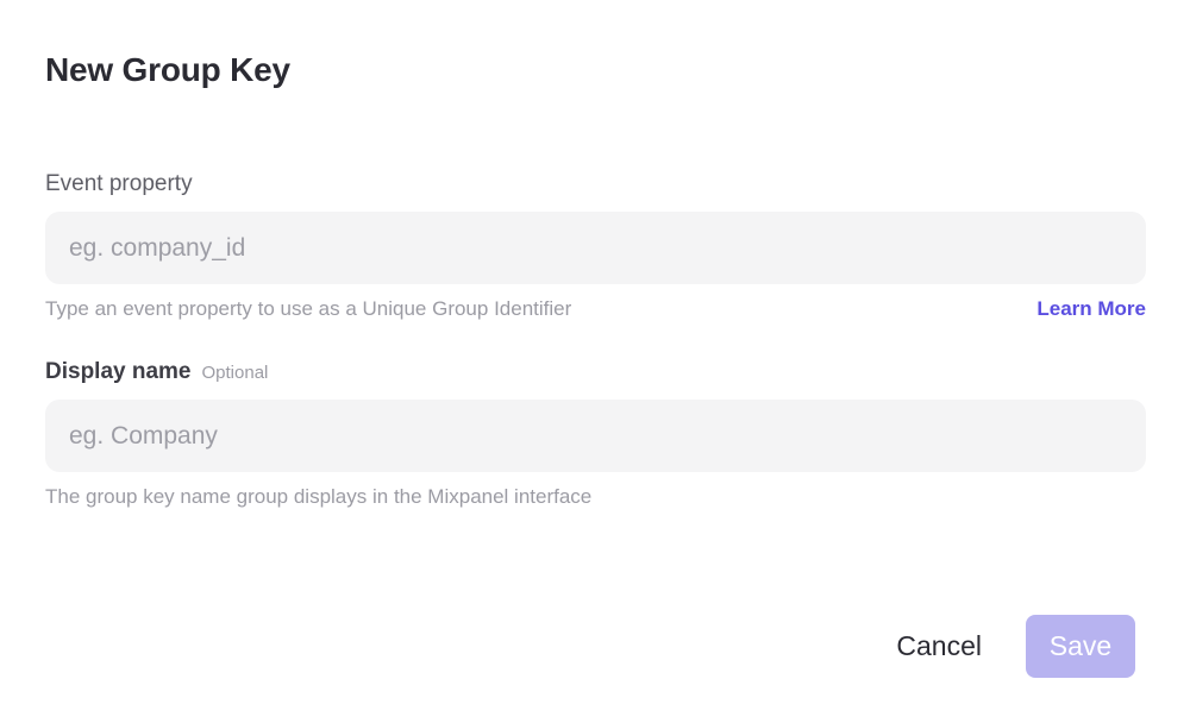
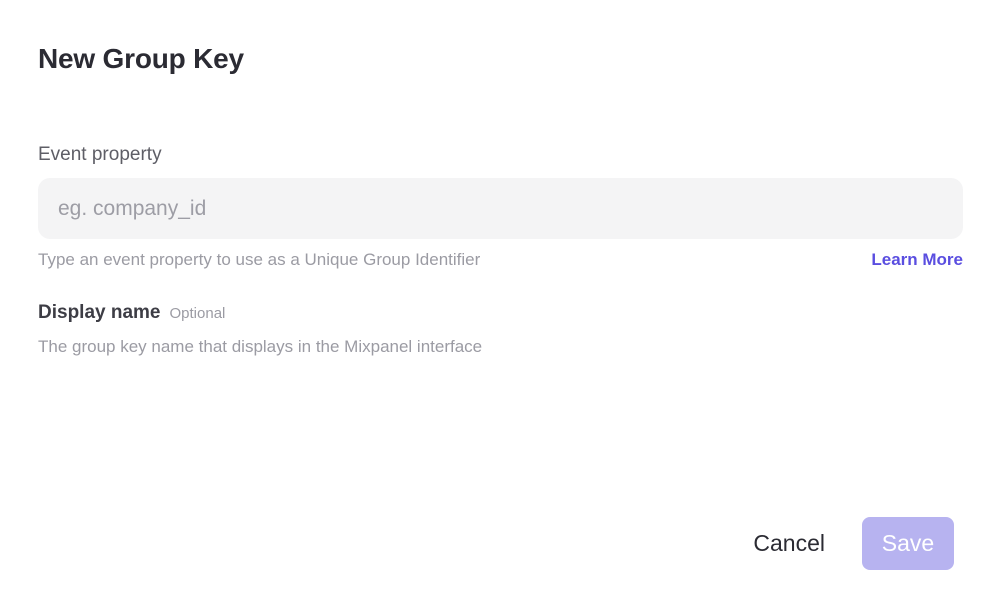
  New Group Key
  Event property
  eg. company_id
  Type an event property to use as a Unique Group Identifier
  Learn More
  Display name
  Optional
- eg. Company
- The group key name group displays in the Mixpanel interface
+ The group key name that displays in the Mixpanel interface
  Cancel
  Save
